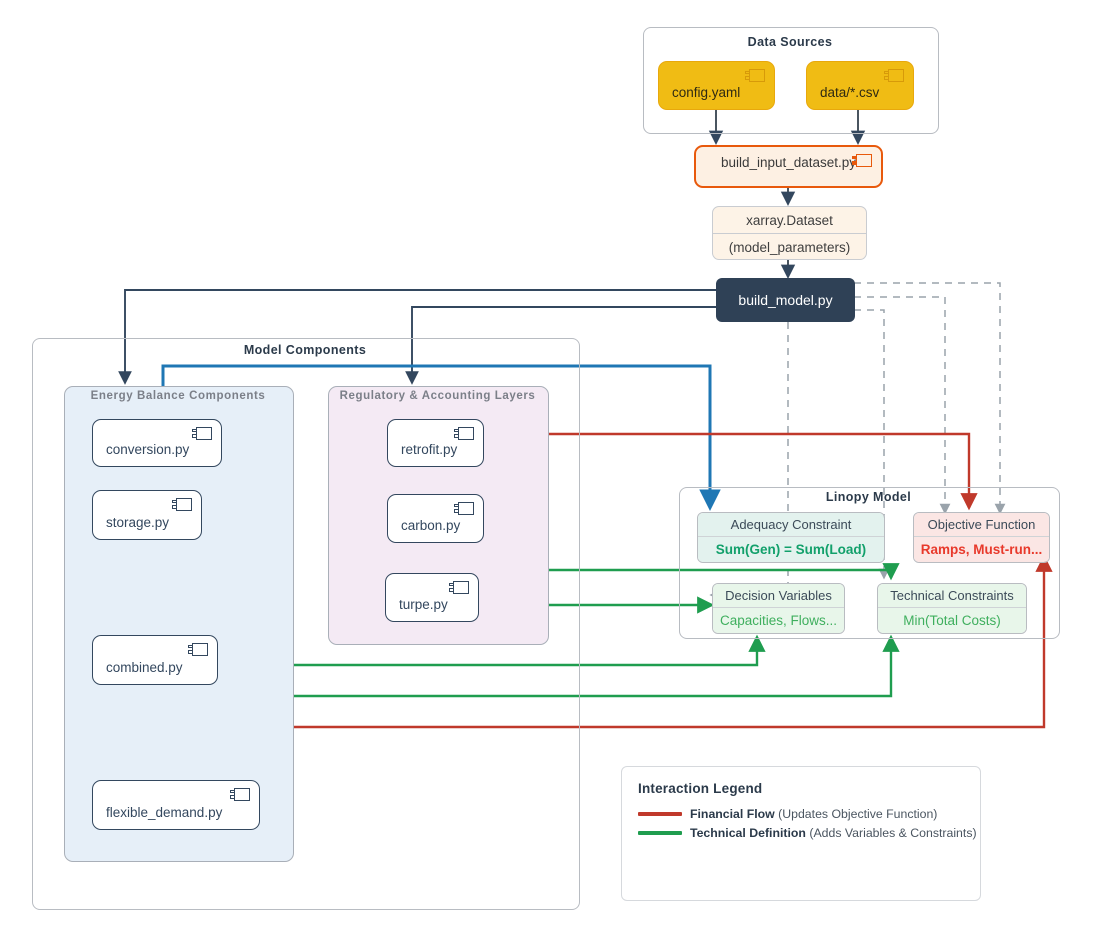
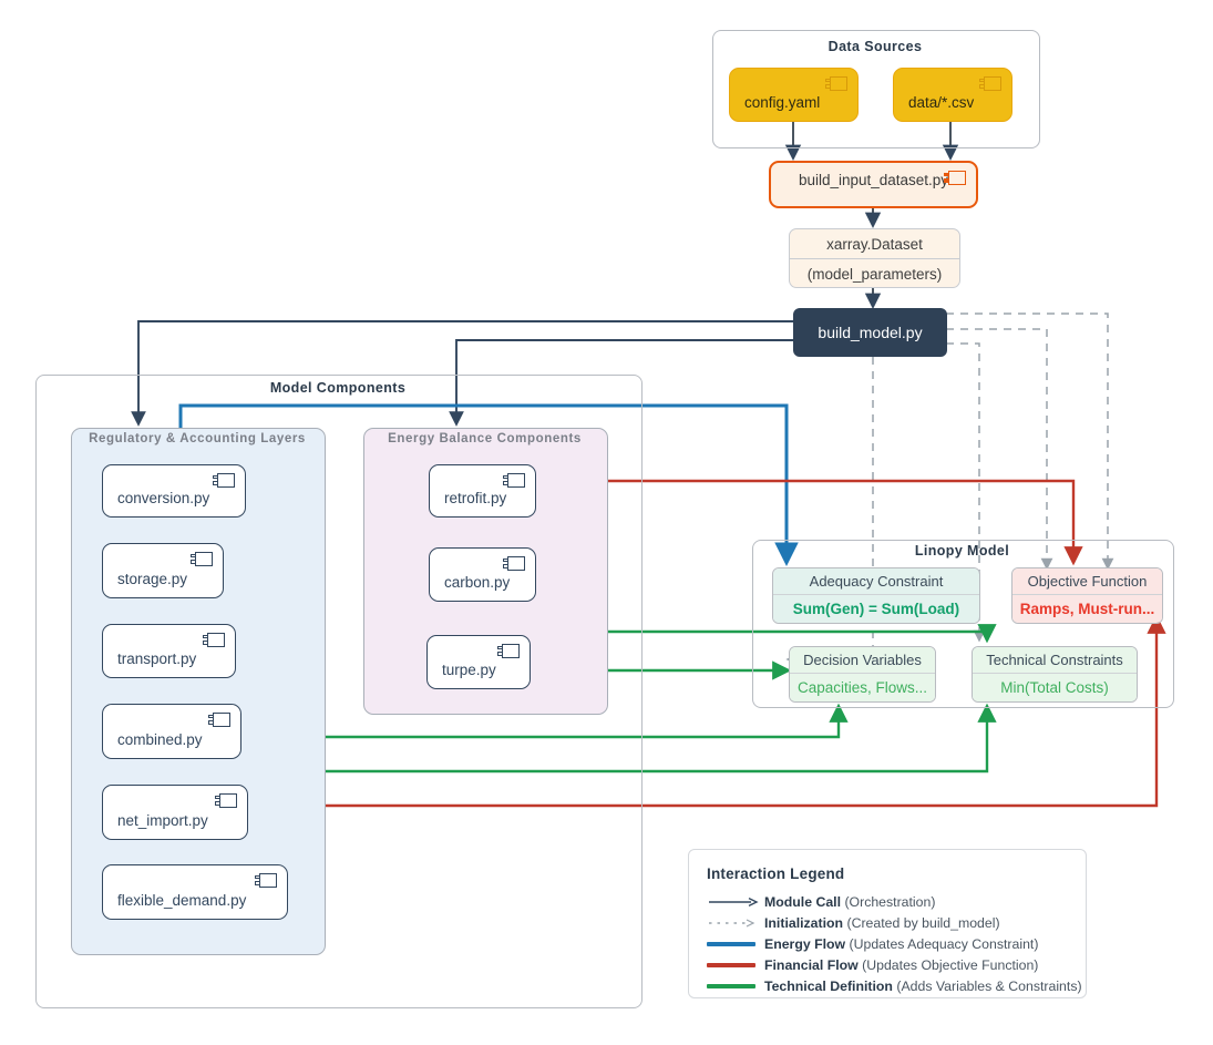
  Data Sources
  config.yaml
  data/*.csv
  build_input_dataset.p
  xarray.Dataset
  (model_parameters)
  build_model.py
  Model Components
- Energy Balance Components
+ Regulatory & Accounting Layers
  conversion.py
  storage.py
+ transport.py
  combined.py
+ net_import.py
  flexible_demand.py
- Regulatory & Accounting Layers
+ Energy Balance Components
  retrofit.py
  carbon.py
  turpe.py
  Linopy Model
  Adequacy Constraint
  Sum(Gen) = Sum(Load)
  Objective Function
  Ramps, Must-run...
  Decision Variables
  Capacities, Flows...
  Technical Constraints
  Min(Total Costs)
  Interaction Legend
+ Module Call
+ (Orchestration)
+ Initialization
+ (Created by build_model)
+ Energy Flow
+ (Updates Adequacy Constraint)
  Financial Flow
  (Updates Objective Function)
  Technical Definition
  (Adds Variables & Constraints)
